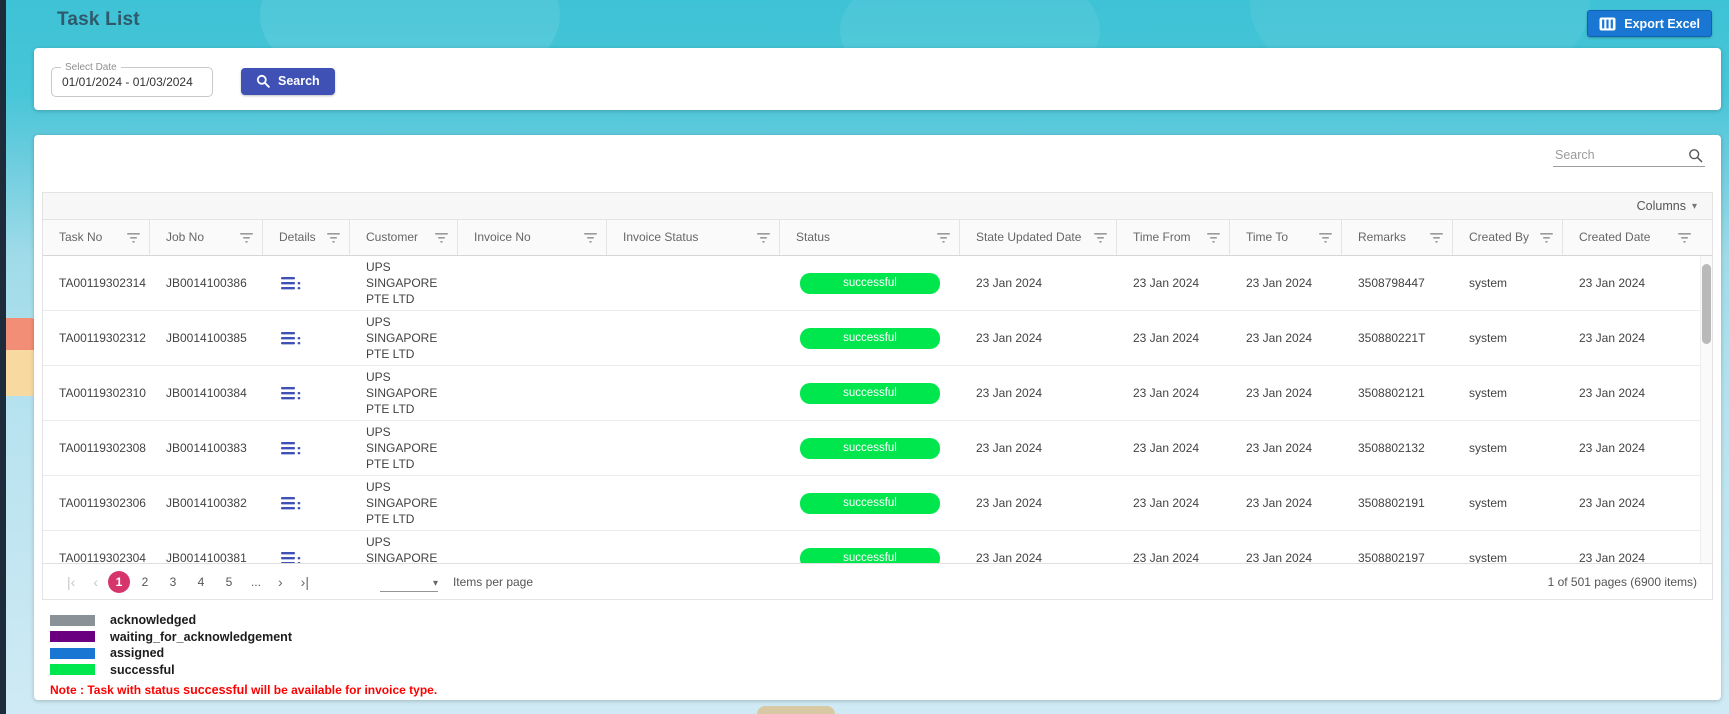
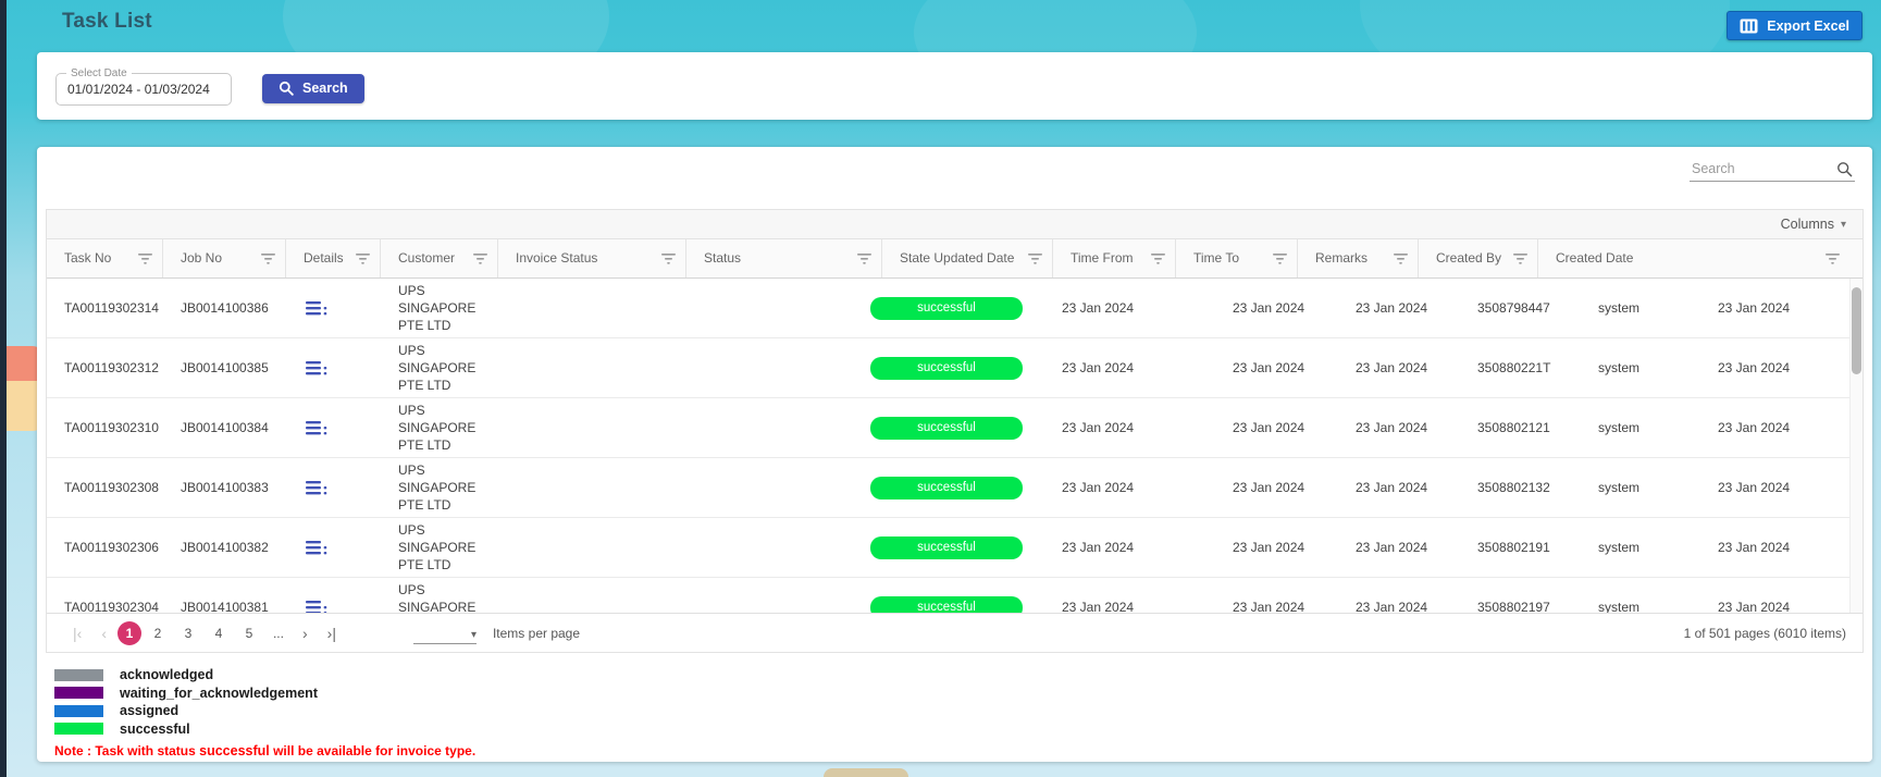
  Task List
  Export Excel
  Select Date
  01/01/2024 - 01/03/2024
  Search
  Search
  Columns
  ▾
  Task No
  Job No
  Details
  Customer
- Invoice No
  Invoice Status
  Status
  State Updated Date
  Time From
  Time To
  Remarks
  Created By
  Created Date
  TA00119302314
  JB0014100386
  UPS SINGAPORE PTE LTD
  successful
  23 Jan 2024
  23 Jan 2024
  23 Jan 2024
  3508798447
  system
  23 Jan 2024
  TA00119302312
  JB0014100385
  UPS SINGAPORE PTE LTD
  successful
  23 Jan 2024
  23 Jan 2024
  23 Jan 2024
  350880221T
  system
  23 Jan 2024
  TA00119302310
  JB0014100384
  UPS SINGAPORE PTE LTD
  successful
  23 Jan 2024
  23 Jan 2024
  23 Jan 2024
  3508802121
  system
  23 Jan 2024
  TA00119302308
  JB0014100383
  UPS SINGAPORE PTE LTD
  successful
  23 Jan 2024
  23 Jan 2024
  23 Jan 2024
  3508802132
  system
  23 Jan 2024
  TA00119302306
  JB0014100382
  UPS SINGAPORE PTE LTD
  successful
  23 Jan 2024
  23 Jan 2024
  23 Jan 2024
  3508802191
  system
  23 Jan 2024
  TA00119302304
  JB0014100381
  successful
  23 Jan 2024
  23 Jan 2024
  23 Jan 2024
  3508802197
  system
  23 Jan 2024
  |‹
  ‹
  1
  2
  3
  4
  5
  ...
  ›
  ›|
  ▾
  Items per page
- 1 of 501 pages (6900 items)
+ 1 of 501 pages (6010 items)
  acknowledged
  waiting_for_acknowledgement
  assigned
  successful
  Note : Task with status successful will be available for invoice type.
